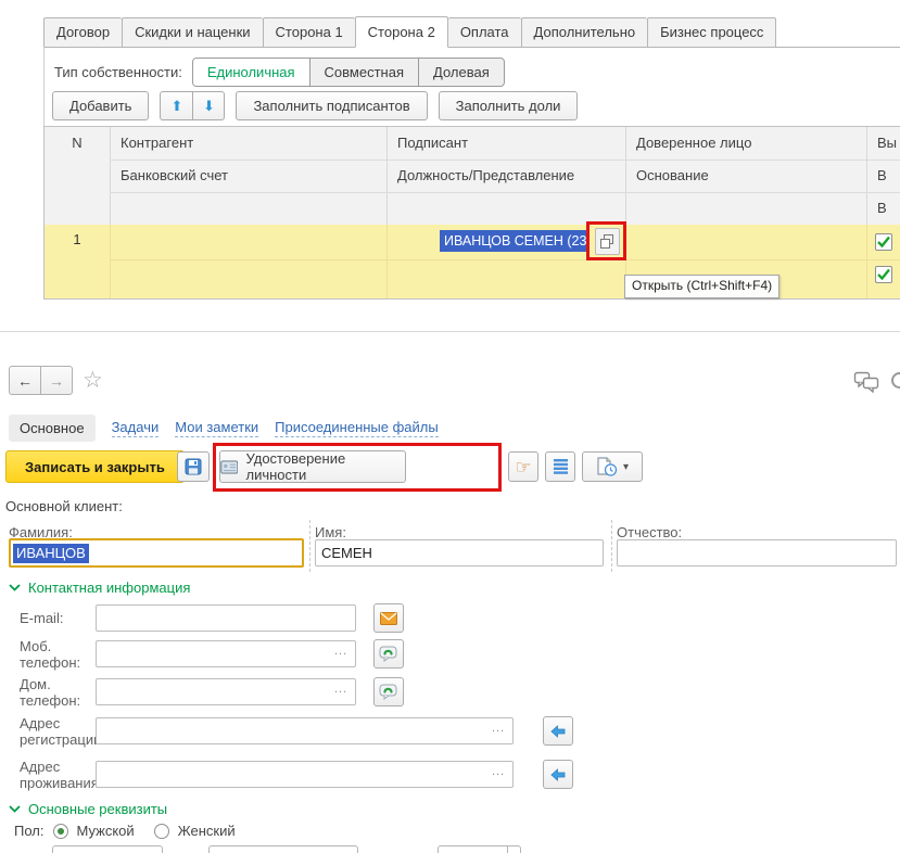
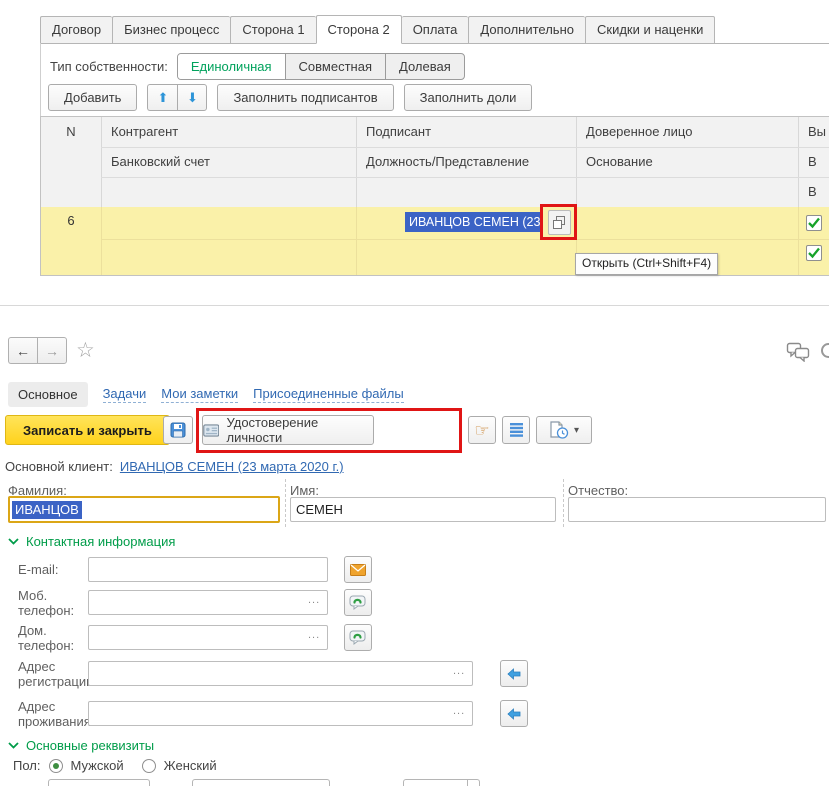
  Договор
- Скидки и наценки
+ Бизнес процесс
  Сторона 1
  Сторона 2
  Оплата
  Дополнительно
- Бизнес процесс
+ Скидки и наценки
  Тип собственности:
  Единоличная
  Совместная
  Долевая
  Добавить
  ⬆
  ⬇
  Заполнить подписантов
  Заполнить доли
  N
  Контрагент
  Подписант
  Доверенное лицо
  Вы
  Банковский счет
  Должность/Представление
  Основание
  В
  В
- 1
+ 6
  ИВАНЦОВ СЕМЕН (23
  Открыть (Ctrl+Shift+F4)
  ←
  →
  ☆
  Основное
  Задачи
  Мои заметки
  Присоединенные файлы
  Записать и закрыть
  Удостоверение личности
  ☞
  ▾
  Основной клиент:
+ ИВАНЦОВ СЕМЕН (23 марта 2020 г.)
  Фамилия:
  Имя:
  Отчество:
  ИВАНЦОВ
  СЕМЕН
  Контактная информация
  E-mail:
  Моб. телефон:
  ...
  Дом. телефон:
  ...
  Адрес регистраци
  ...
  Адрес проживани
  ...
  Основные реквизиты
  Пол:
  Мужской
  Женский
